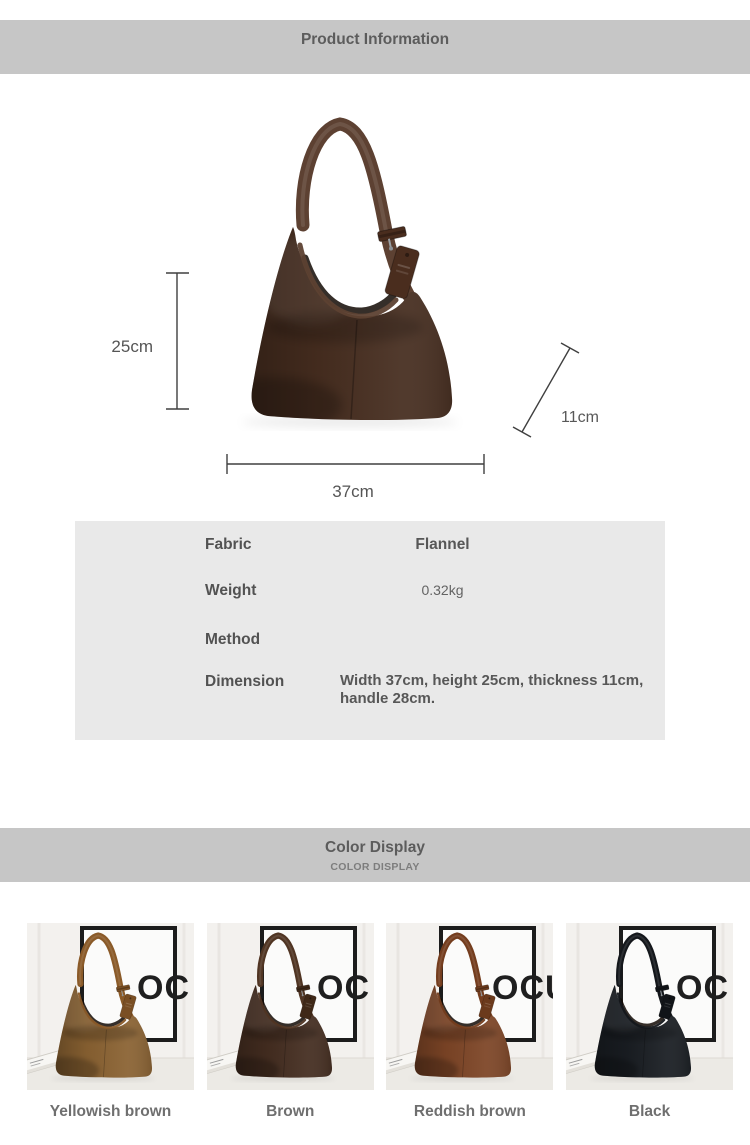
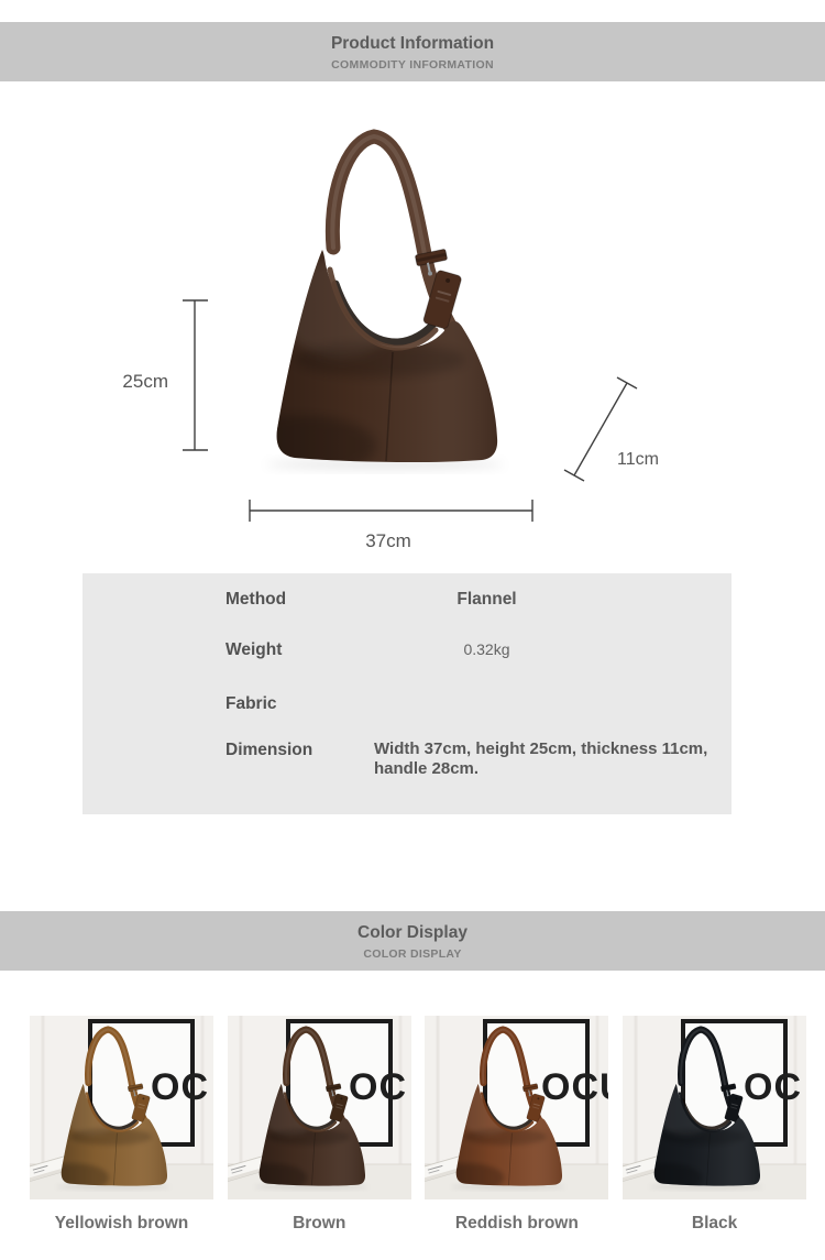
  Product Information
+ COMMODITY INFORMATION
  25cm
  11cm
  37cm
- Fabric
+ Method
  Flannel
  Weight
  0.32kg
- Method
+ Fabric
  Dimension
  Width 37cm, height 25cm, thickness 11cm, handle 28cm.
  Color Display
  COLOR DISPLAY
  OC
  OC
  OC
  Yellowish brown
  Brown
  Reddish brown
  Black
